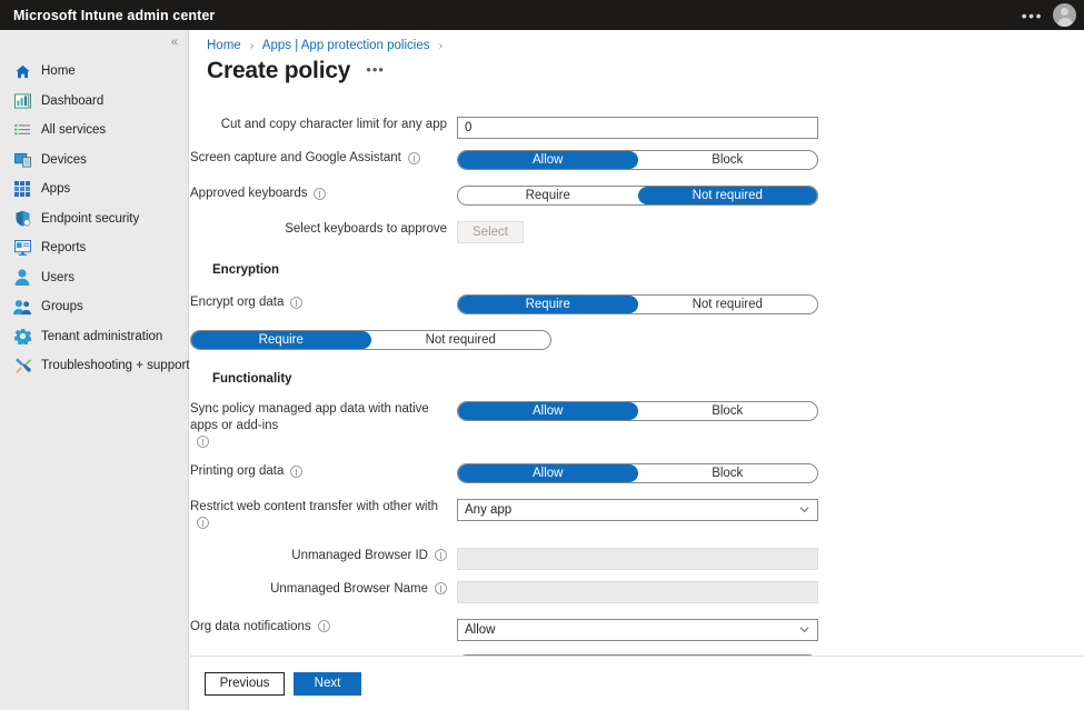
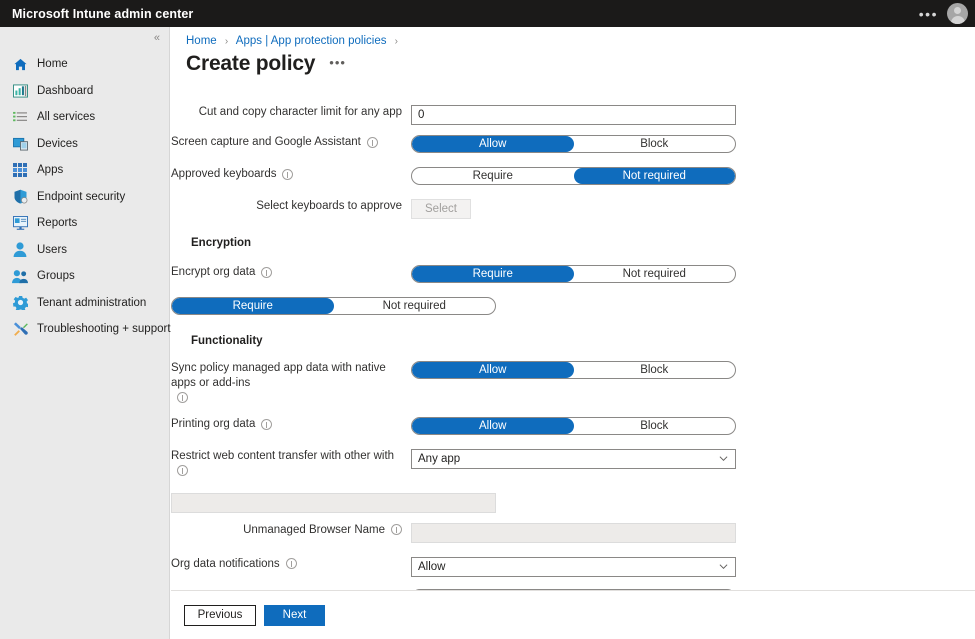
  Microsoft Intune admin center
  •••
  «
  Home
  Dashboard
  All services
  Devices
  Apps
  Endpoint security
  Reports
  Users
  Groups
  Tenant administration
  Troubleshooting + support
  Home › Apps | App protection policies ›
  Create policy
  •••
  Cut and copy character limit for any app
  0
  Screen capture and Google Assistant
  Allow
  Block
  Approved keyboards
  Require
  Not required
  Select keyboards to approve
  Select
  Encryption
  Encrypt org data
  Require
  Not required
  Require
  Not required
  Functionality
  Sync policy managed app data with native apps or add-ins
  Allow
  Block
  Printing org data
  Allow
  Block
  Restrict web content transfer with other with
  Any app
- Unmanaged Browser ID
  Unmanaged Browser Name
  Org data notifications
  Allow
  Previous
  Next
